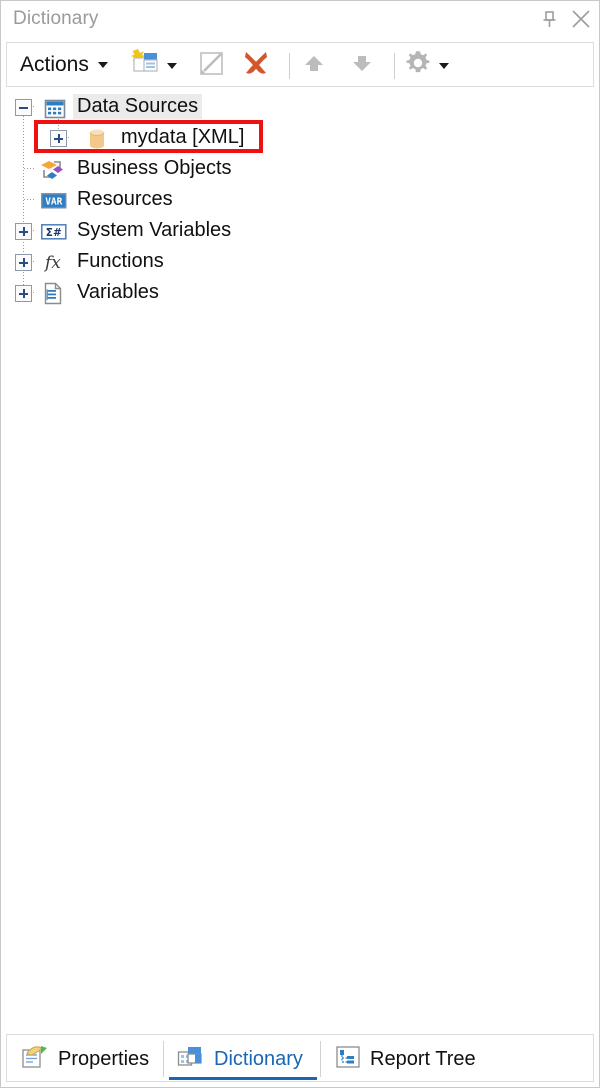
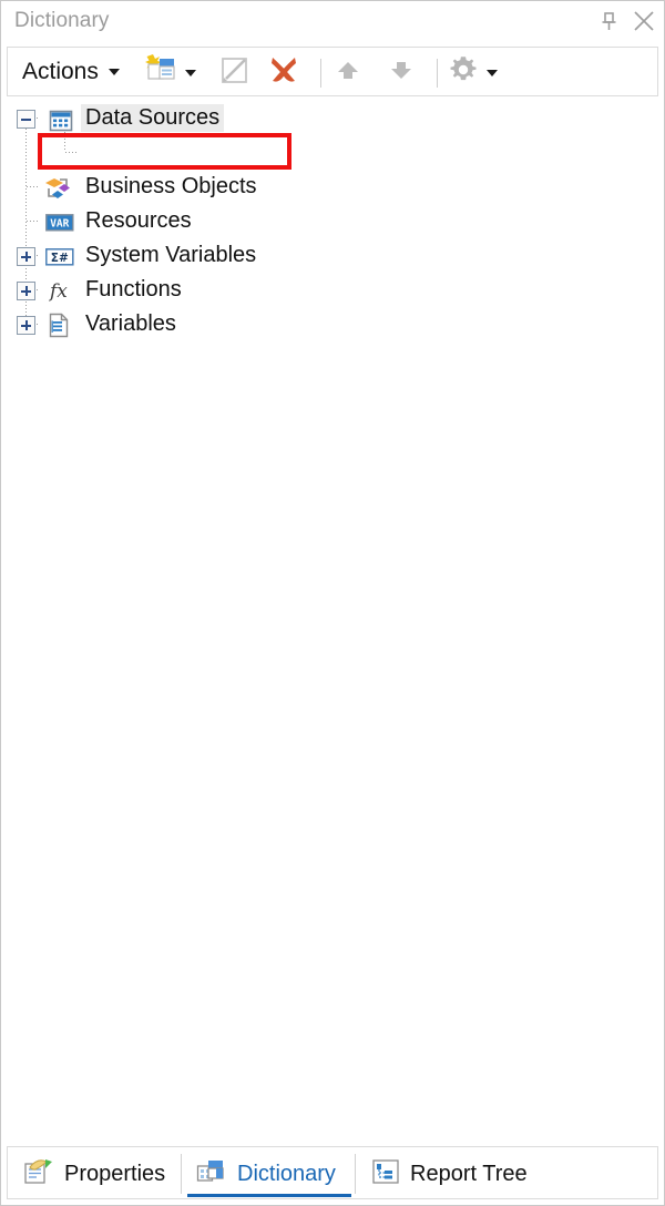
  Dictionary
  Actions
  Data Sources
- mydata [XML]
  Business Objects
  VAR
  Resources
  Σ#
  System Variables
  fx
  Functions
  Variables
  Properties
  Dictionary
  Report Tree
